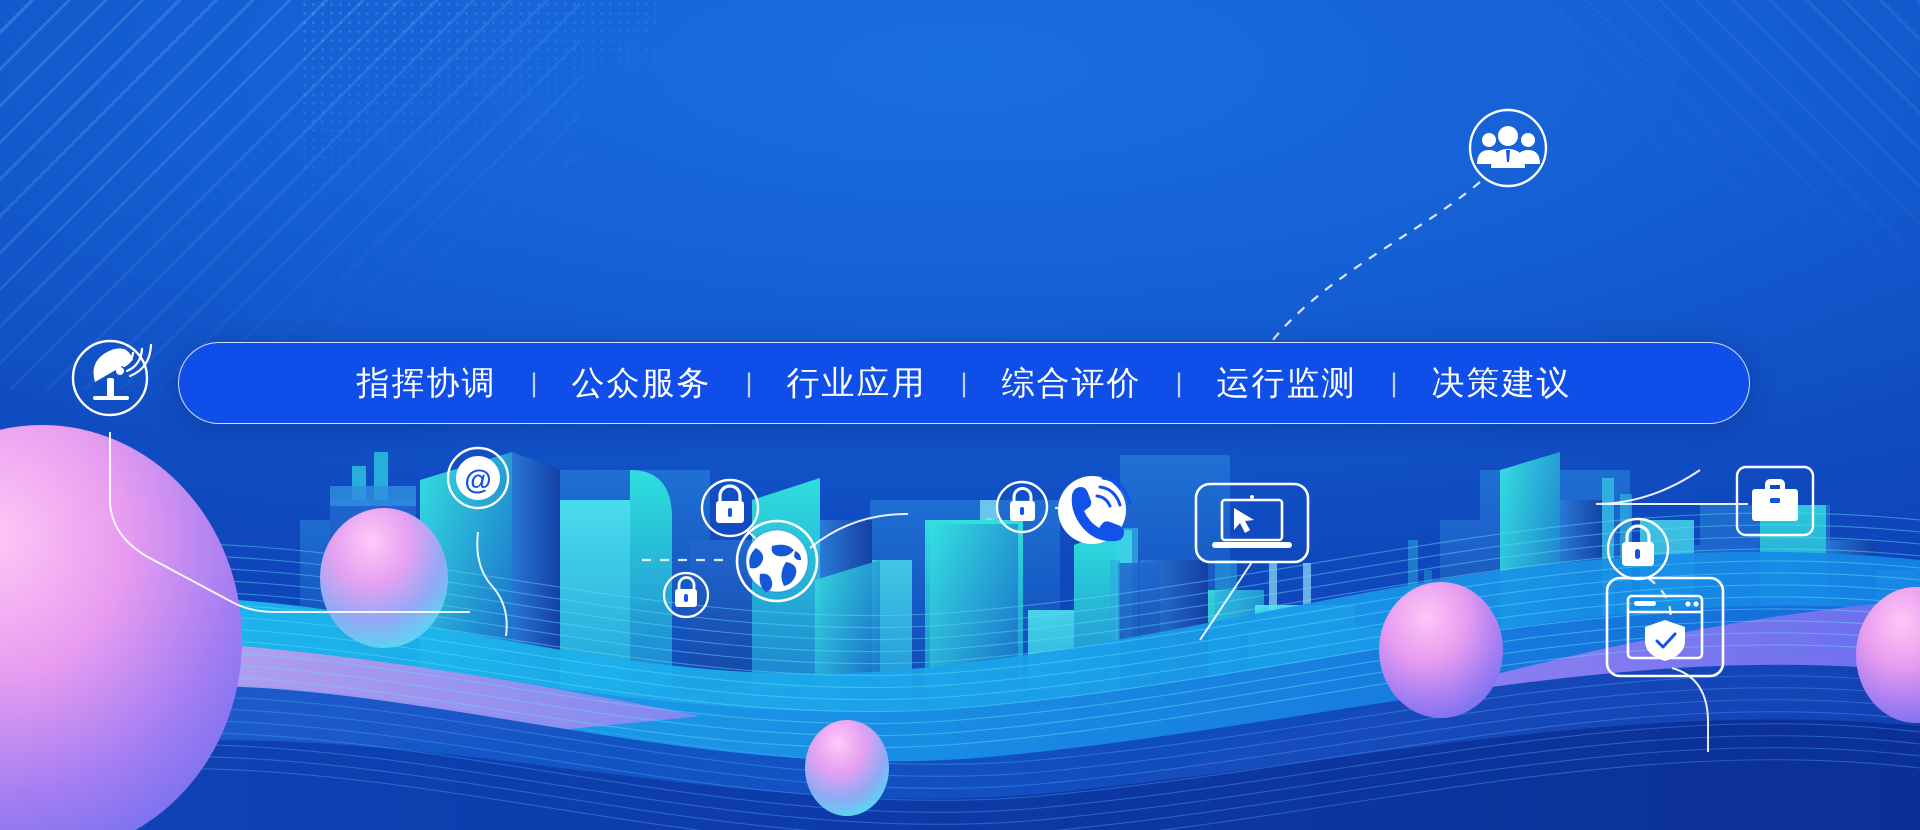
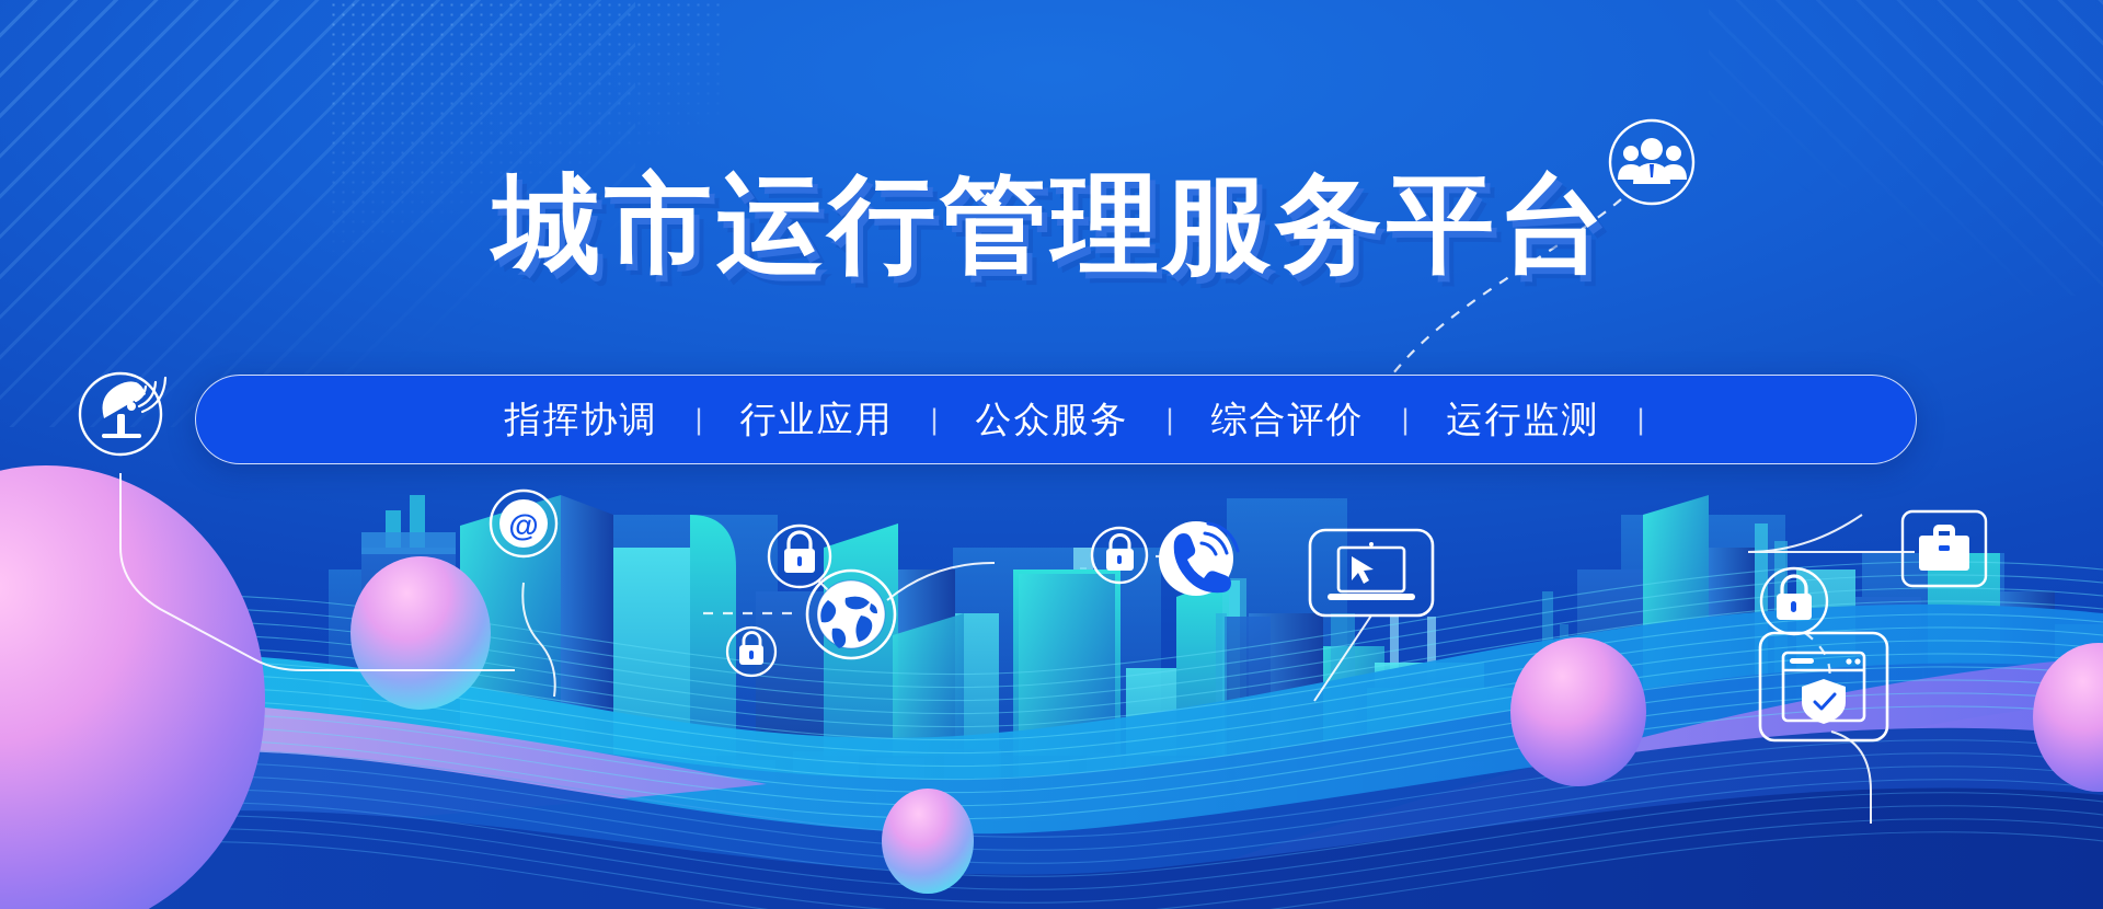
  @
+ 城市运行管理服务平台
  指挥协调
  |
- 公众服务
+ 行业应用
  |
- 行业应用
+ 公众服务
  |
  综合评价
  |
  运行监测
  |
- 决策建议
